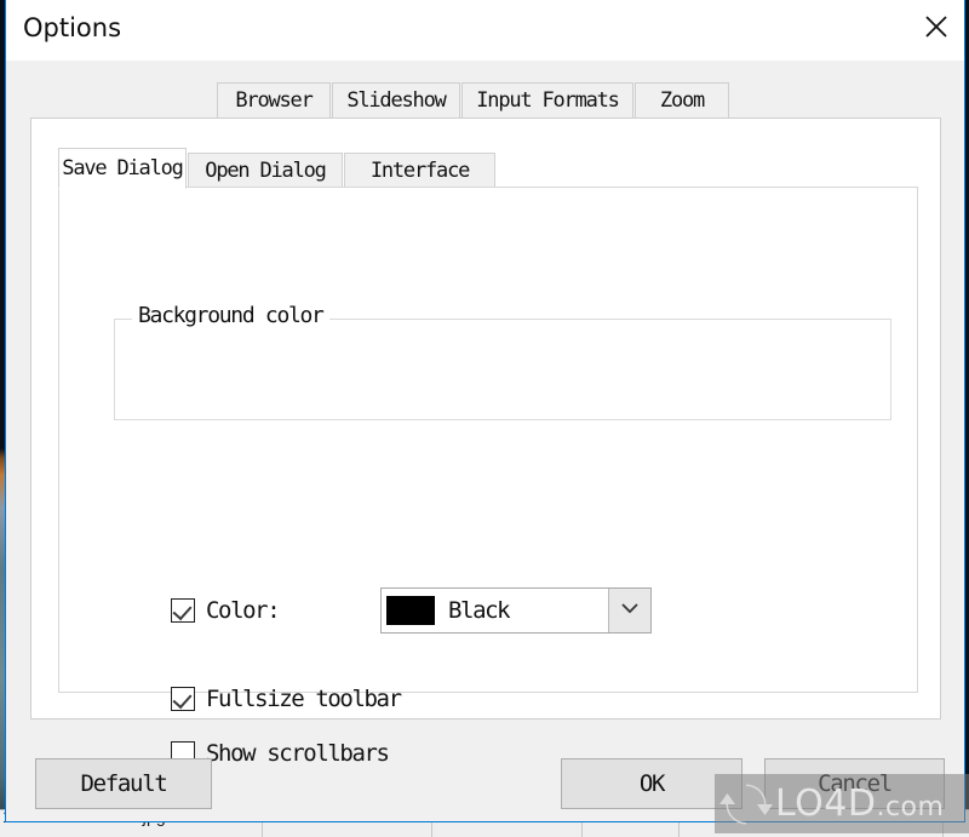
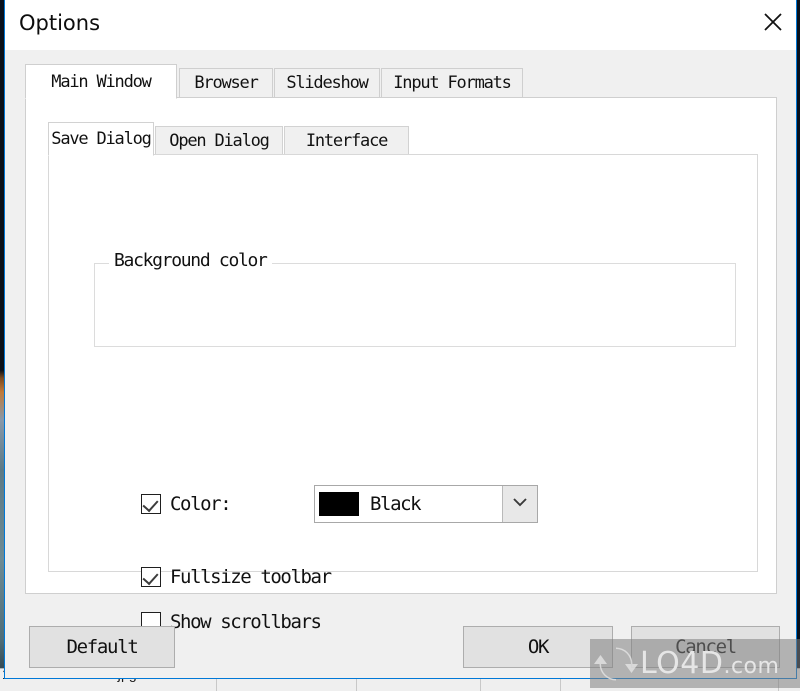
  Options
+ Main Window
  Browser
  Slideshow
  Input Formats
- Zoom
  Save Dialog
  Open Dialog
  Interface
  Background color
  Color:
  Black
  Fullsize toolbar
  Show scrollbars
  Default
  OK
  Cancel
  LO4D.com
